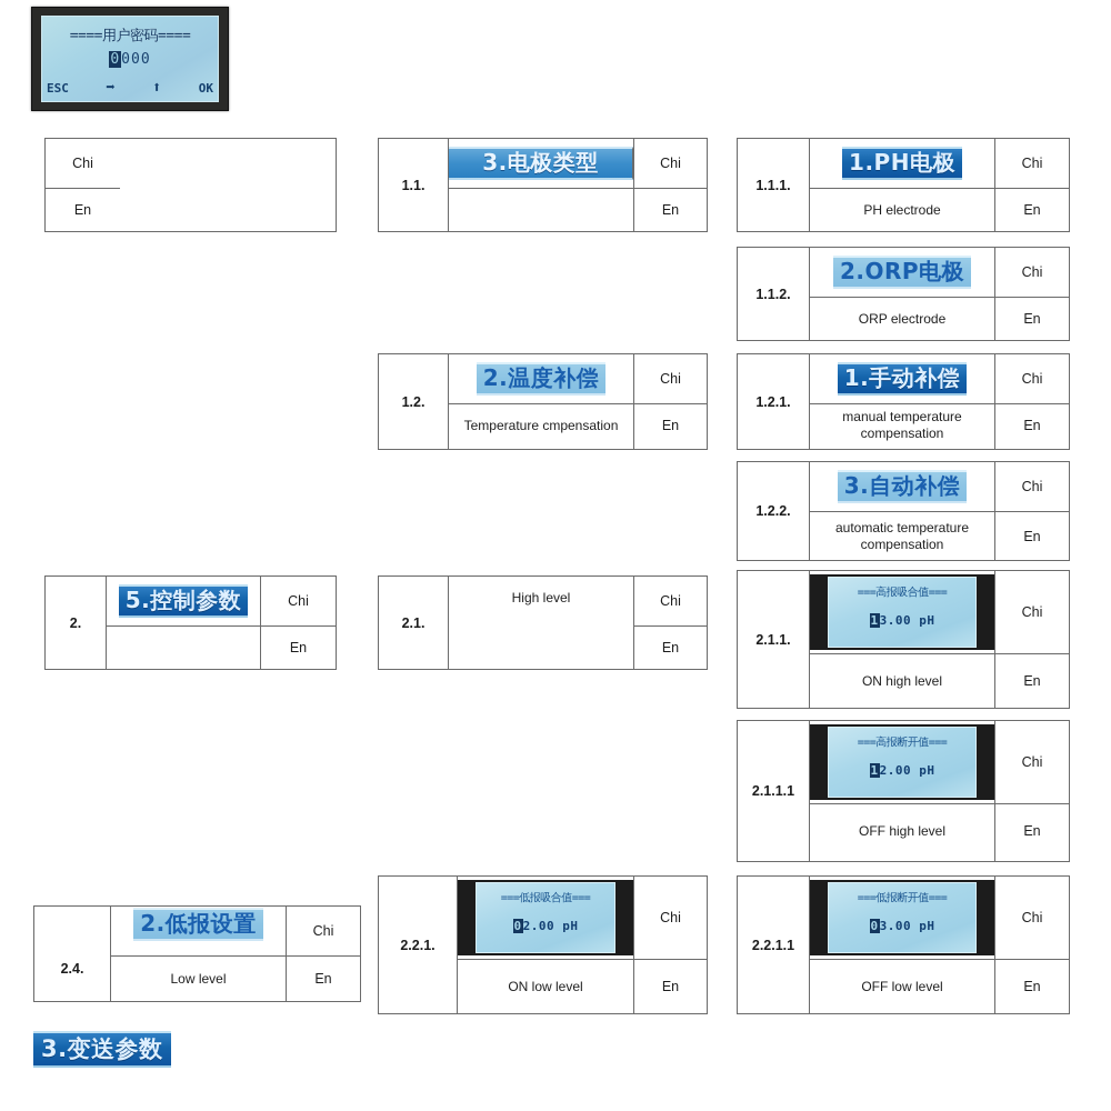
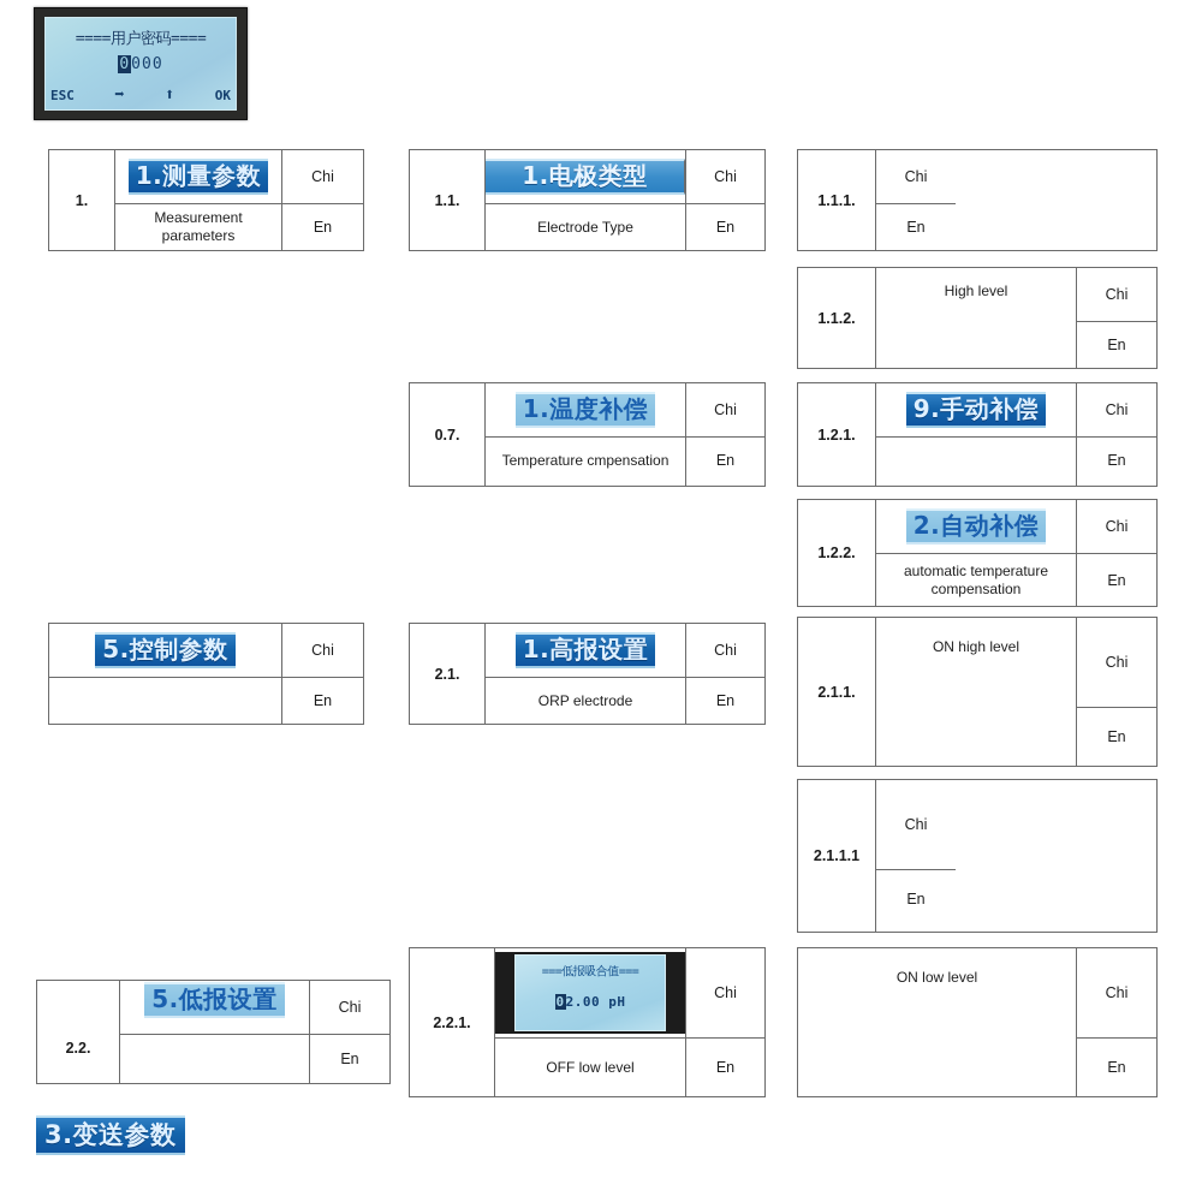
  ====用户密码====
  0000
  ESC
  ➡
  ⬆
  OK
+ 1.
+ 1.测量参数
+ Measurement parameters
  Chi
  En
  1.1.
- 3.电极类型
+ 1.电极类型
+ Electrode Type
  Chi
  En
  1.1.1.
- 1.PH电极
- PH electrode
  Chi
  En
  1.1.2.
- 2.ORP电极
- ORP electrode
+ High level
  Chi
  En
- 1.2.
+ 0.7.
- 2.温度补偿
+ 1.温度补偿
  Temperature cmpensation
  Chi
  En
  1.2.1.
- 1.手动补偿
+ 9.手动补偿
- manual temperature compensation
  Chi
  En
  1.2.2.
- 3.自动补偿
+ 2.自动补偿
  automatic temperature compensation
  Chi
  En
- 2.
  5.控制参数
  Chi
  En
  2.1.
+ 1.高报设置
- High level
+ ORP electrode
  Chi
  En
  2.1.1.
- ===高报吸合值===
- 13.00 pH
  ON high level
  Chi
  En
  2.1.1.1
- ===高报断开值===
- 12.00 pH
- OFF high level
  Chi
  En
- 2.4.
+ 2.2.
- 2.低报设置
+ 5.低报设置
- Low level
  Chi
  En
  2.2.1.
  ===低报吸合值===
  02.00 pH
- ON low level
+ OFF low level
  Chi
  En
- 2.2.1.1
- ===低报断开值===
- 03.00 pH
- OFF low level
+ ON low level
  Chi
  En
  3.变送参数
